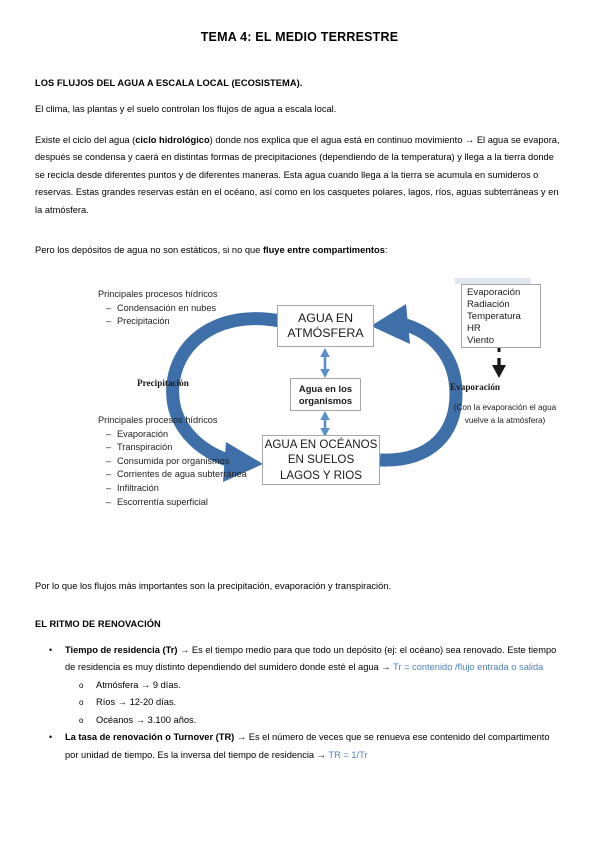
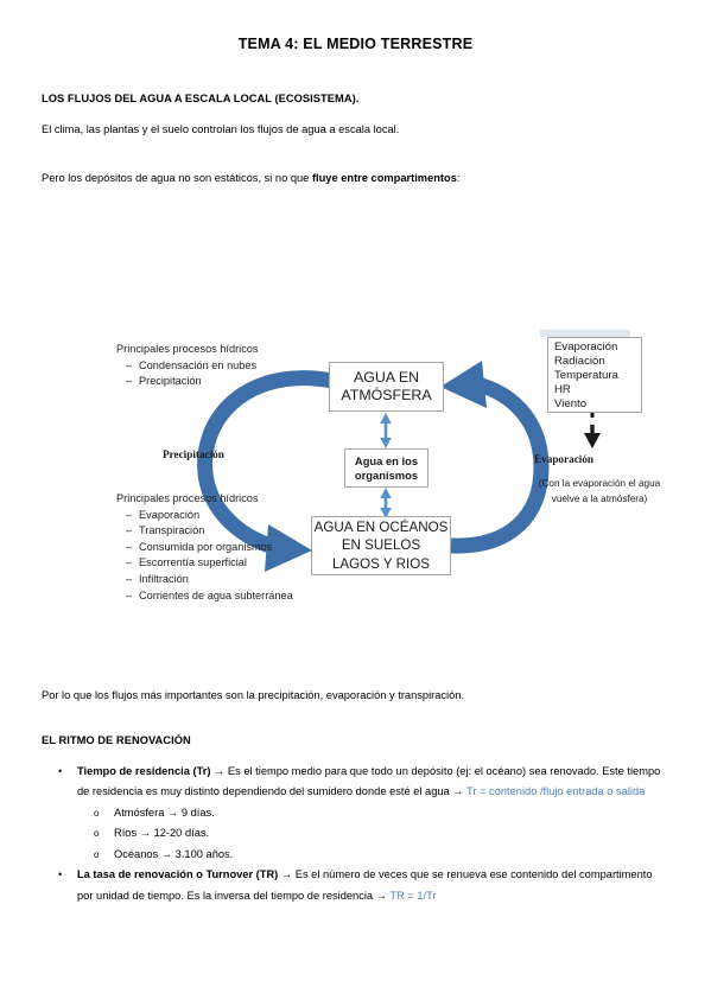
  TEMA 4: EL MEDIO TERRESTRE
  LOS FLUJOS DEL AGUA A ESCALA LOCAL (ECOSISTEMA).
  El clima, las plantas y el suelo controlan los flujos de agua a escala local.
- Existe el ciclo del agua (ciclo hidrológico) donde nos explica que el agua está en continuo movimiento → El agua se evapora, después se condensa y caerá en distintas formas de precipitaciones (dependiendo de la temperatura) y llega a la tierra donde se recicla desde diferentes puntos y de diferentes maneras. Esta agua cuando llega a la tierra se acumula en sumideros o reservas. Estas grandes reservas están en el océano, así como en los casquetes polares, lagos, ríos, aguas subterráneas y en la atmósfera.
  Pero los depósitos de agua no son estáticos, si no que fluye entre compartimentos:
  Principales procesos hídricos
  Condensación en nubes
  Precipitación
  Principales procesos hídricos
  Evaporación
  Transpiración
  Consumida por organismos
- Corrientes de agua subterránea
+ Escorrentía superficial
  Infiltración
- Escorrentía superficial
+ Corrientes de agua subterránea
  AGUA EN
  ATMÓSFERA
  Agua en los
  organismos
  AGUA EN OCÉANOS
  EN SUELOS
  LAGOS Y RIOS
  Evaporación
  Radiación
  Temperatura
  HR
  Viento
  Precipitación
  Evaporación
  (Con la evaporación el agua
  vuelve a la atmósfera)
  Por lo que los flujos más importantes son la precipitación, evaporación y transpiración.
  EL RITMO DE RENOVACIÓN
  Tiempo de residencia (Tr) → Es el tiempo medio para que todo un depósito (ej: el océano) sea renovado. Este tiempo de residencia es muy distinto dependiendo del sumidero donde esté el agua → Tr = contenido /flujo entrada o salida
  Atmósfera → 9 días.
  Ríos → 12-20 días.
  Océanos → 3.100 años.
  La tasa de renovación o Turnover (TR) → Es el número de veces que se renueva ese contenido del compartimento por unidad de tiempo. Es la inversa del tiempo de residencia → TR = 1/Tr
